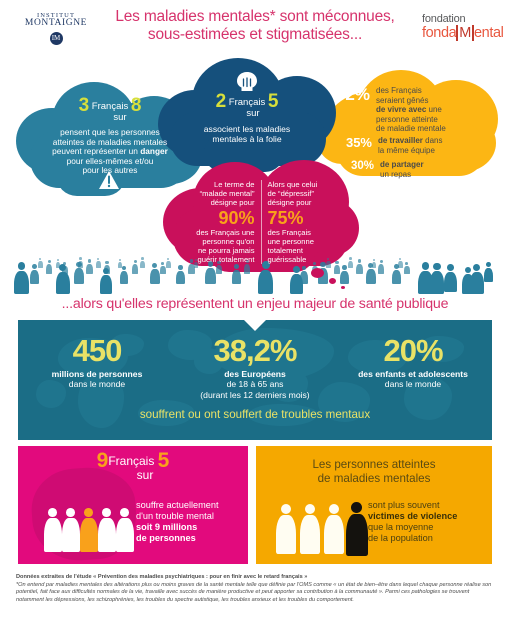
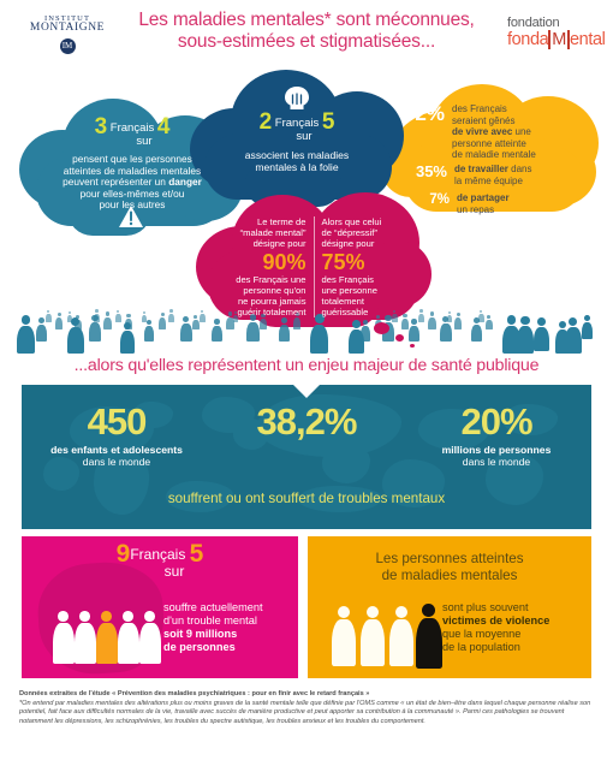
  MONTAIGNE
  IM
  Les maladies mentales* sont méconnues,
  sous-estimées et stigmatisées...
  fondation
  fonda M ental
  52%
  des Français
  seraient gênés
  de vivre avec une
  personne atteinte
  de maladie mentale
  35%
  de travailler dans
  la même équipe
- 30%
+ 7%
  de partager
  un repas
- 3 Français 8
+ 3 Français 4
  sur
  pensent que les personnes
  atteintes de maladies mentales
  peuvent représenter un danger
  pour elles-mêmes et/ou
  pour les autres
  2 Français 5
  sur
  associent les maladies
  mentales à la folie
  Le terme de
  “malade mental”
  désigne pour
  90%
  des Français une
  personne qu'on
  ne pourra jamais
  guérir totalement
  Alors que celui
  de “dépressif”
  désigne pour
  75%
  des Français
  une personne
  totalement
  guérissable
  ...alors qu'elles représentent un enjeu majeur de santé publique
  450
- millions de personnes
+ des enfants et adolescents
  dans le monde
  38,2%
- des Européens
- de 18 à 65 ans
- (durant les 12 derniers mois)
  20%
- des enfants et adolescents
+ millions de personnes
  dans le monde
  souffrent ou ont souffert de troubles mentaux
  9Français 5
  sur
  souffre actuellement
  d'un trouble mental
  soit 9 millions
  de personnes
  Les personnes atteintes
  de maladies mentales
  sont plus souvent
  victimes de violence
  que la moyenne
  de la population
